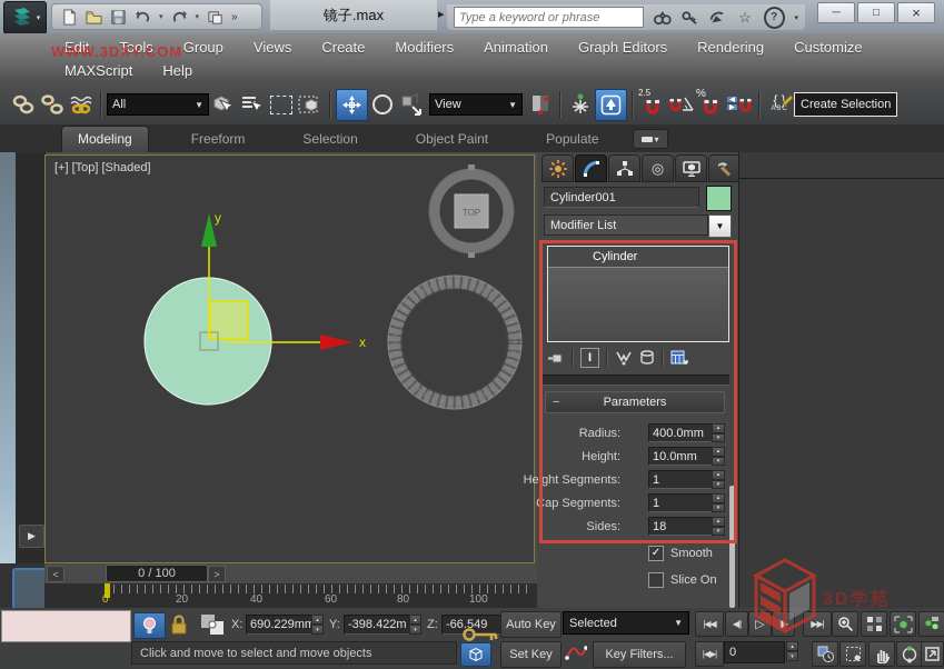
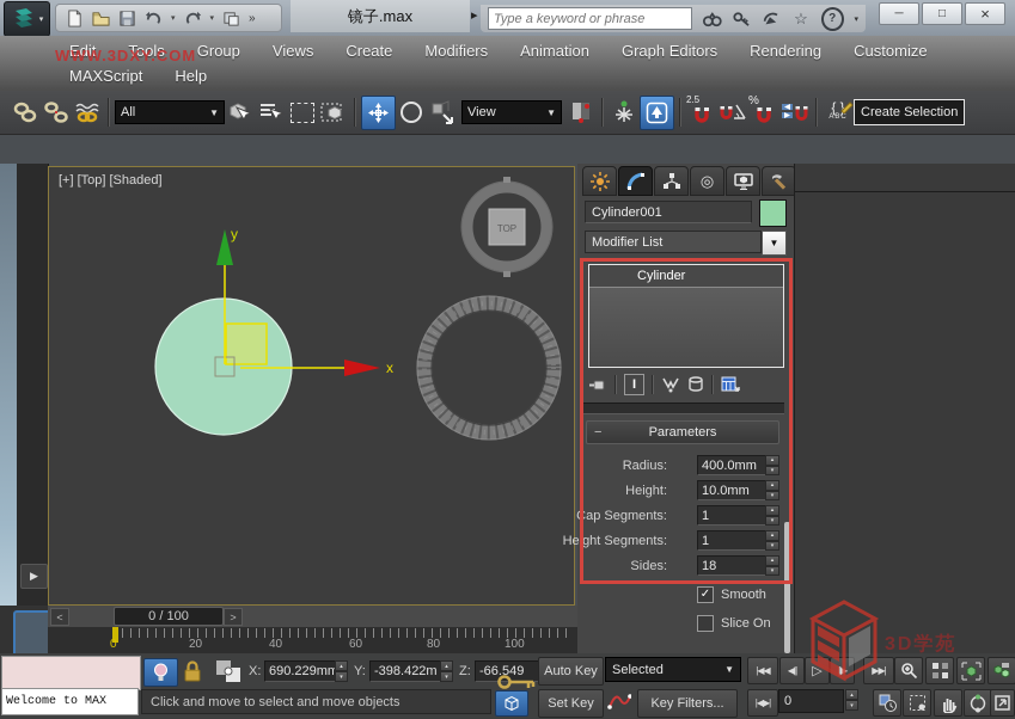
  »
  镜子.max
  ▸
  Type a keyword or phrase
  ☆
  ?
  ─
  □
  ×
  Edit
  Tools
  Group
  Views
  Create
  Modifiers
  Animation
  Graph Editors
  Rendering
  Customize
  MAXScript
  Help
  WWW.3DXY.COM
  All
  ▼
  View
  ▼
  2.5
  %
  { }
  Create Selection
- Modeling
- Freeform
- Selection
- Object Paint
- Populate
- ▾
  ▶
  [+] [Top] [Shaded]
  TOP
  y
  x
  ◎
  Cylinder001
  Modifier List
  ▼
  Cylinder
  I
  −
  Parameters
  Radius:
  400.0mm
  Height:
  10.0mm
- Height Segments:
+ Cap Segments:
  1
- Cap Segments:
+ Height Segments:
  1
  Sides:
  18
  ✓
  Smooth
  Slice On
  3D学苑
  <
  0 / 100
  >
  0
  20
  40
  60
  80
  100
+ Welcome to MAX
  X:
  690.229mm
  Y:
  -398.422m
  Z:
  -66.549
  Click and move to select and move objects
  Auto Key
  Set Key
  Selected
  ▼
  Key Filters...
  |◀◀
  ◀||
  ▷
  ||▶
  ▶▶|
  |◀▶|
  0
